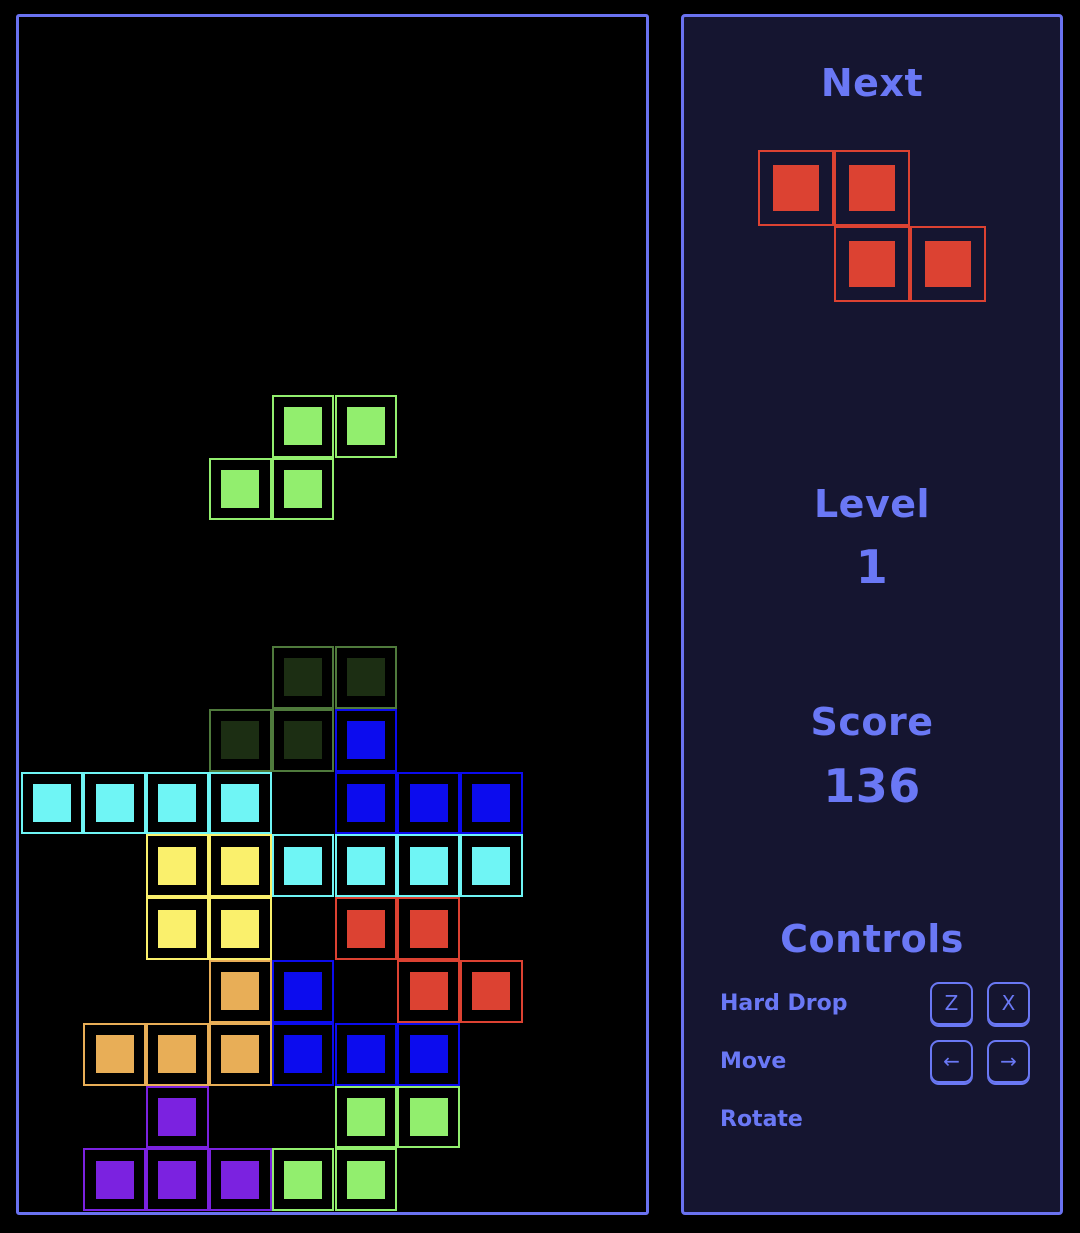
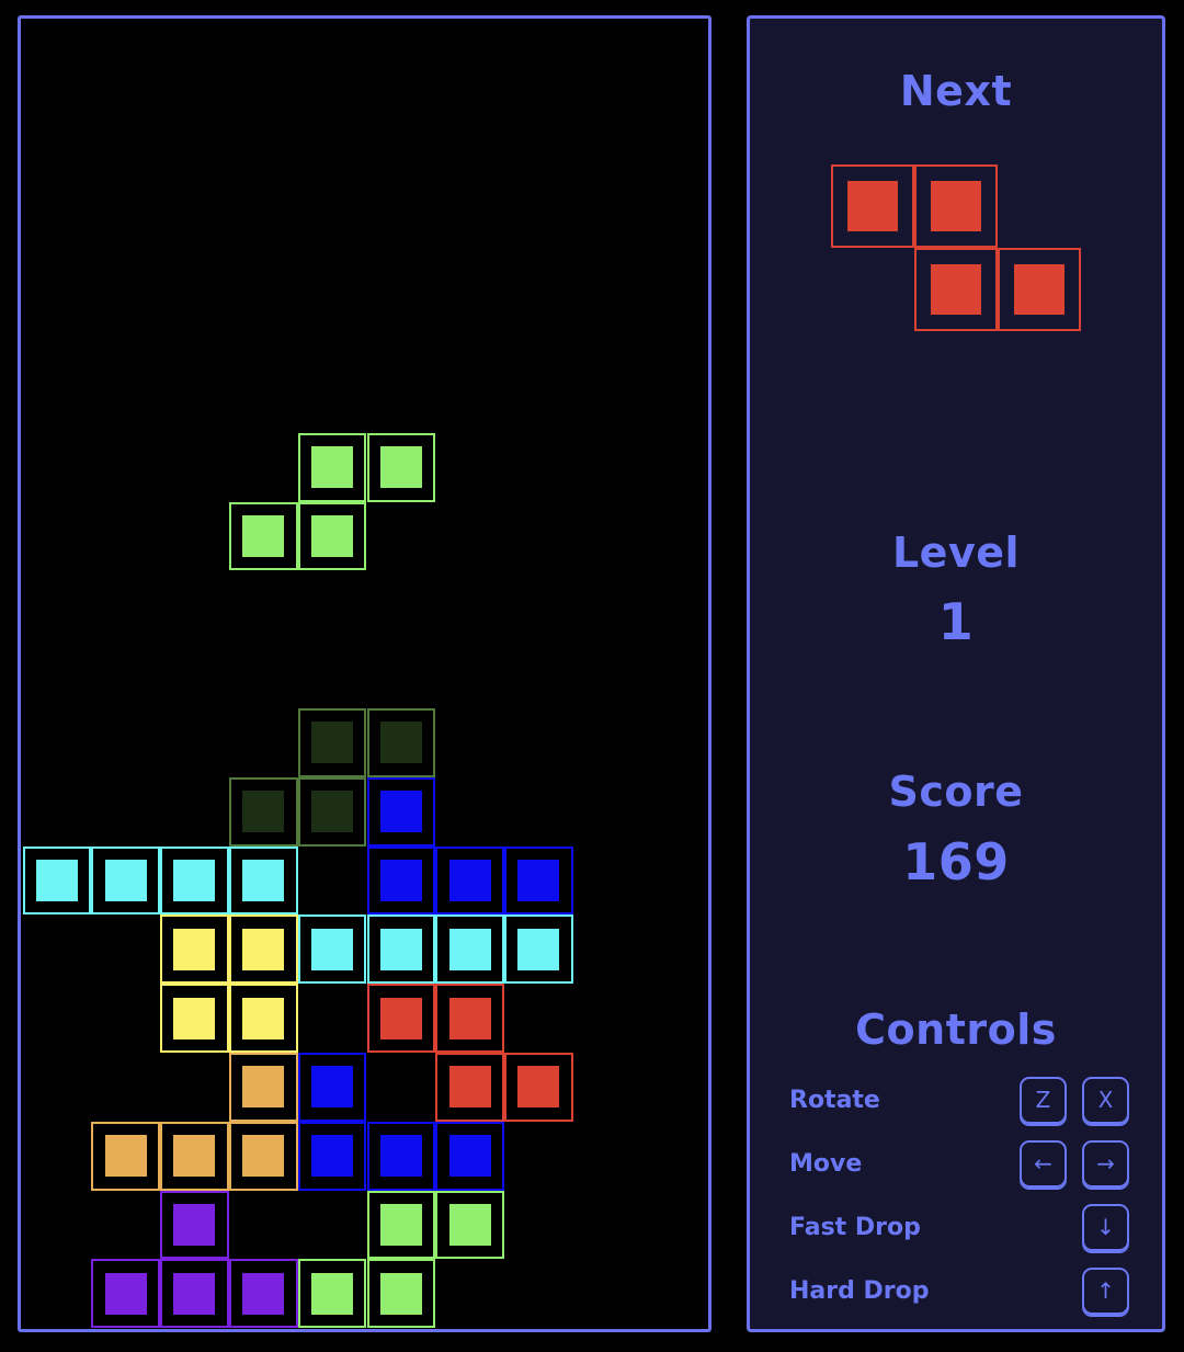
  Next
  Level
  1
  Score
- 136
+ 169
  Controls
- Hard Drop
+ Rotate
  Z
  X
  Move
  ←
  →
+ Fast Drop
+ ↓
- Rotate
+ Hard Drop
+ ↑
